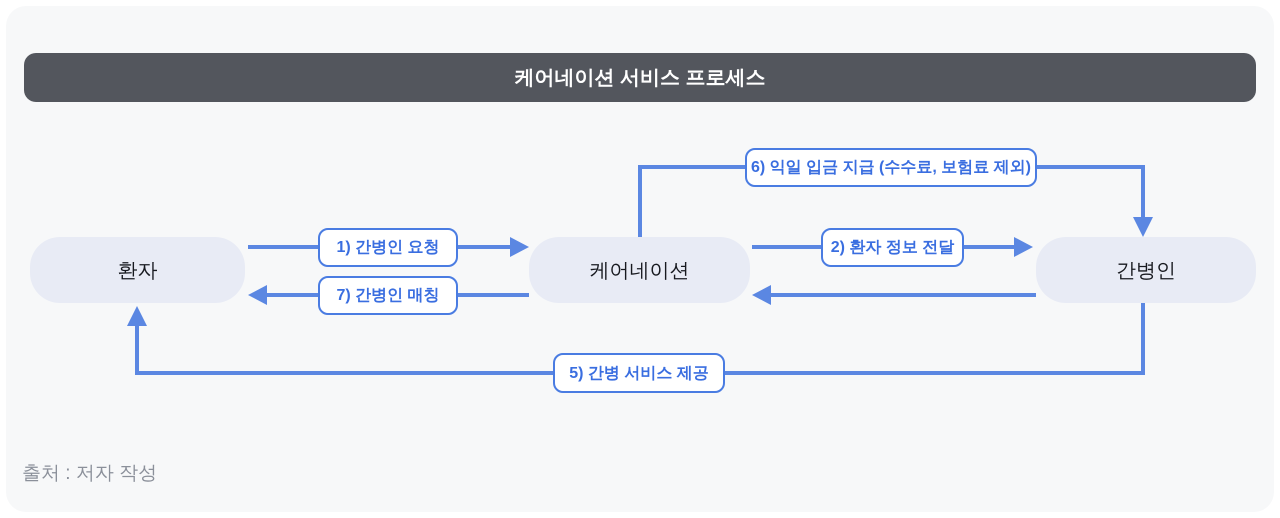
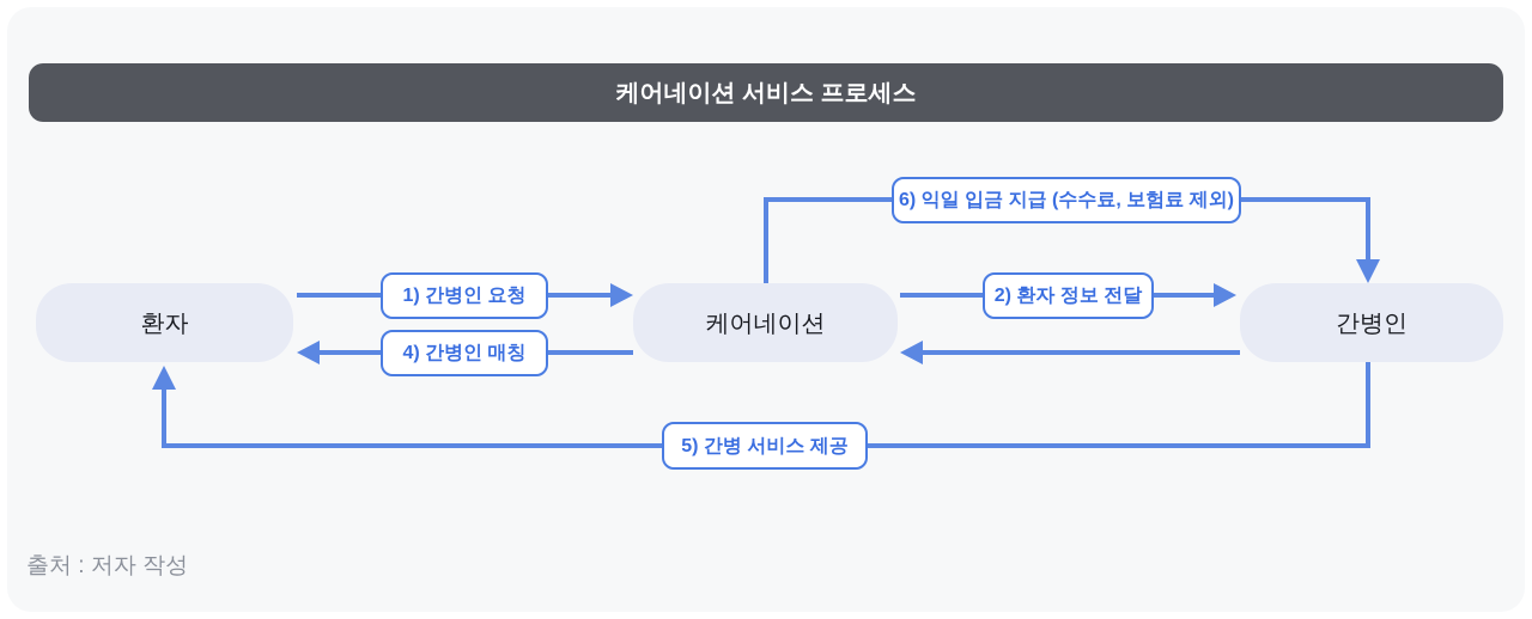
  케어네이션 서비스 프로세스
  환자
  케어네이션
  간병인
  1) 간병인 요청
  2) 환자 정보 전달
- 7) 간병인 매칭
+ 4) 간병인 매칭
  5) 간병 서비스 제공
  6) 익일 입금 지급 (수수료, 보험료 제외)
  출처 : 저자 작성
